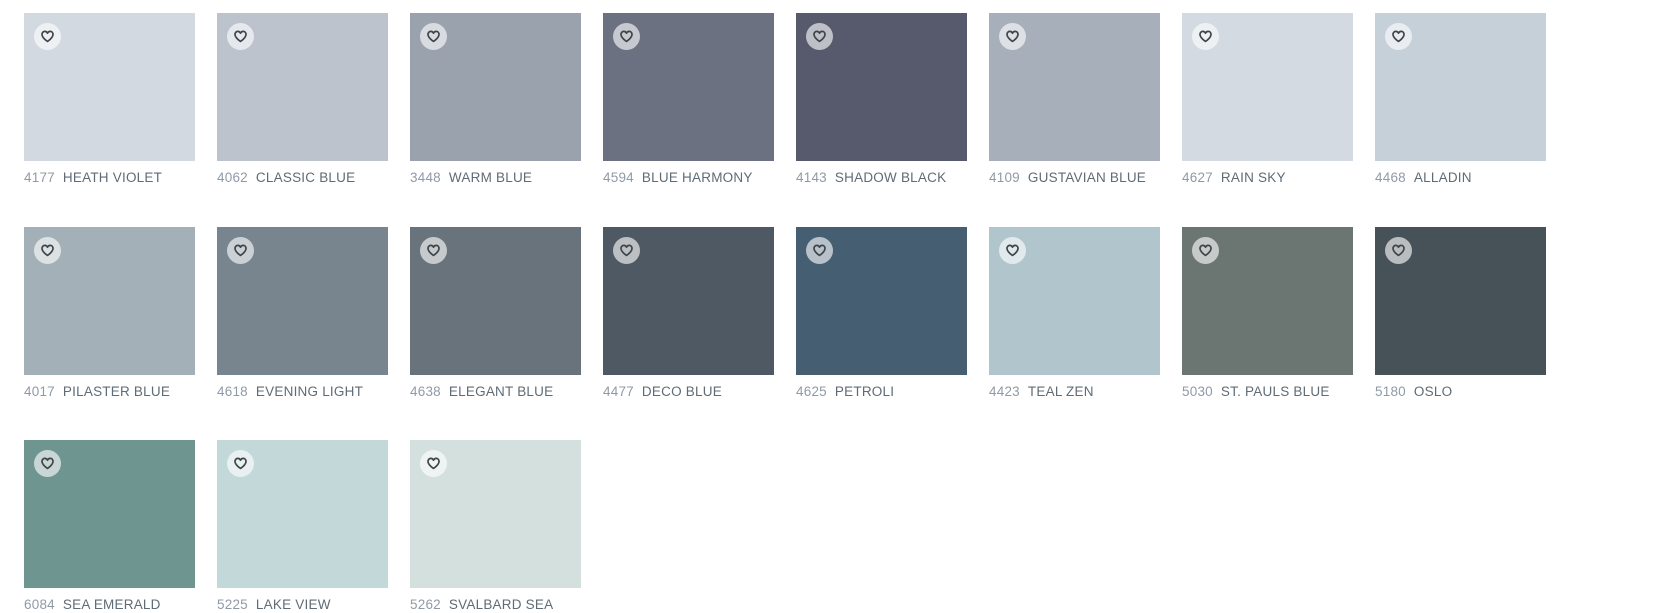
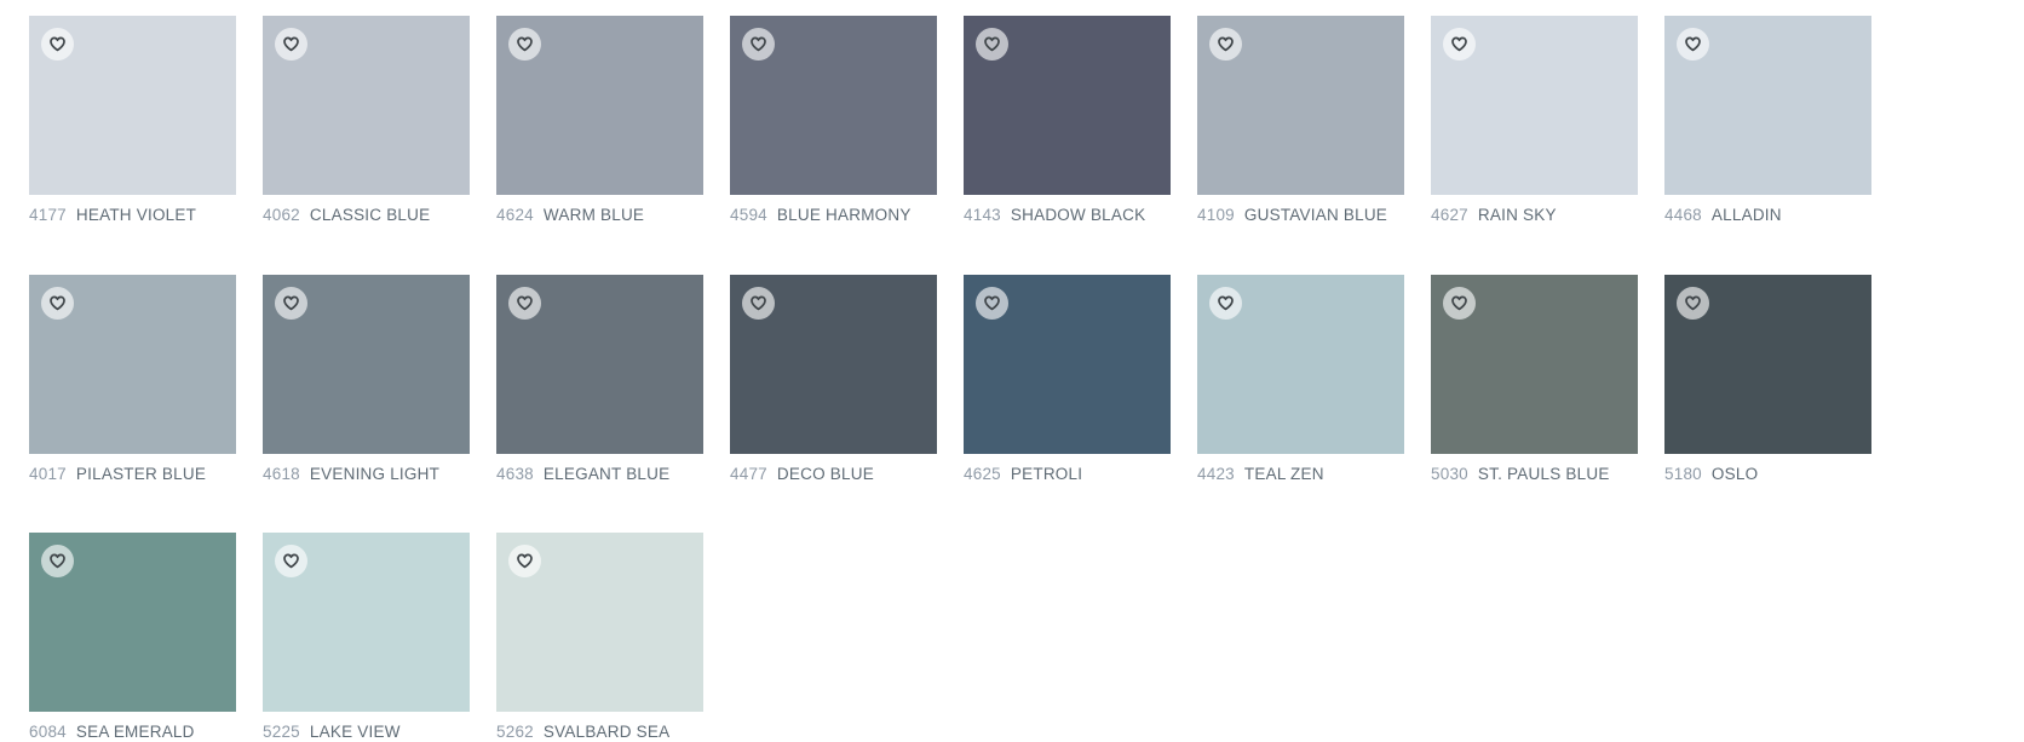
  4177 HEATH VIOLET
  4062 CLASSIC BLUE
- 3448 WARM BLUE
+ 4624 WARM BLUE
  4594 BLUE HARMONY
  4143 SHADOW BLACK
  4109 GUSTAVIAN BLUE
  4627 RAIN SKY
  4468 ALLADIN
  4017 PILASTER BLUE
  4618 EVENING LIGHT
  4638 ELEGANT BLUE
  4477 DECO BLUE
  4625 PETROLI
  4423 TEAL ZEN
  5030 ST. PAULS BLUE
  5180 OSLO
  6084 SEA EMERALD
  5225 LAKE VIEW
  5262 SVALBARD SEA
